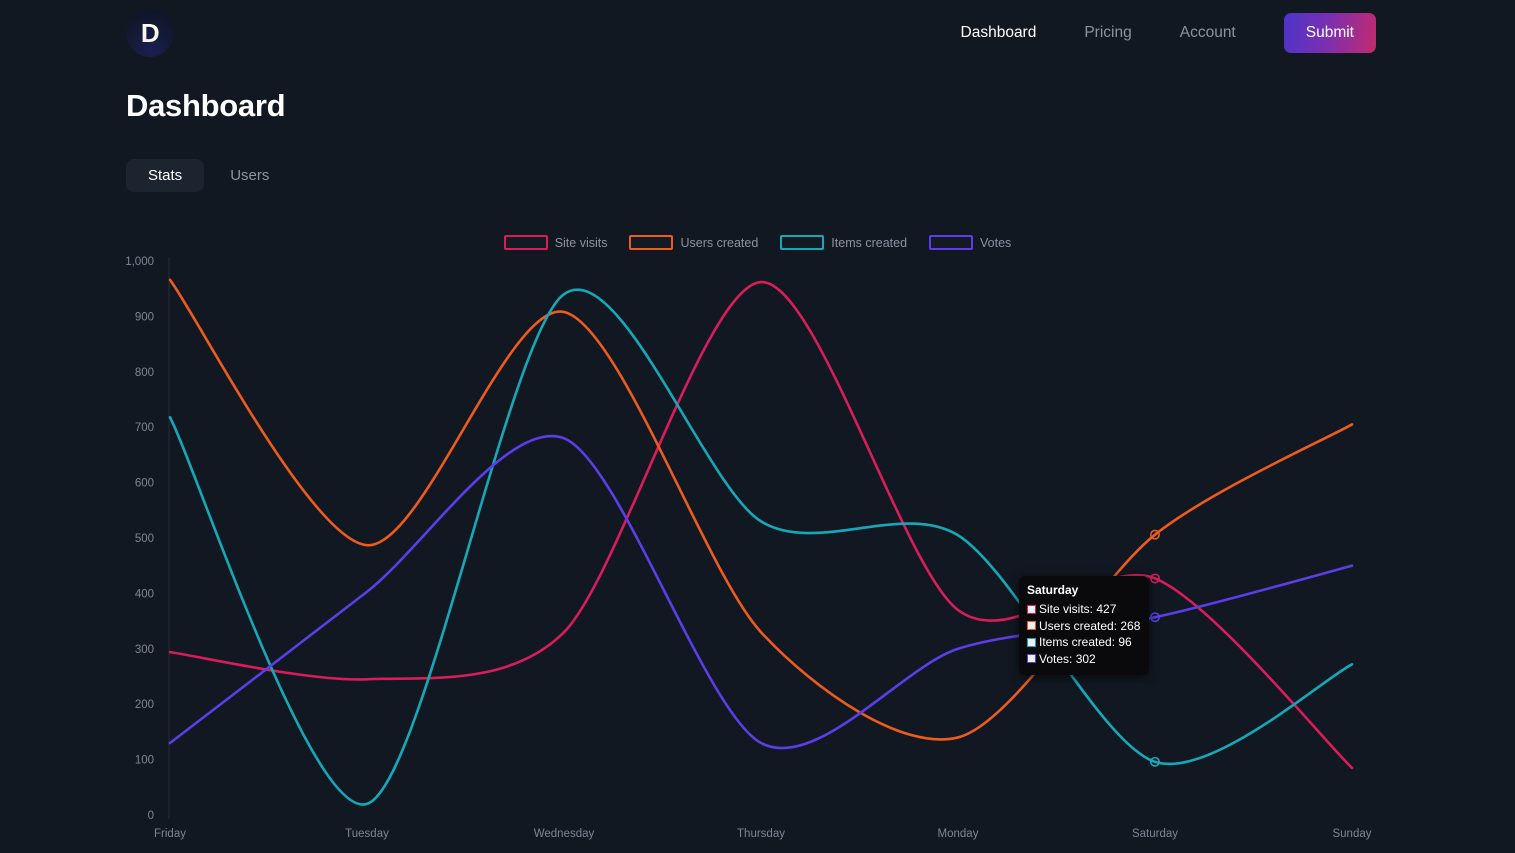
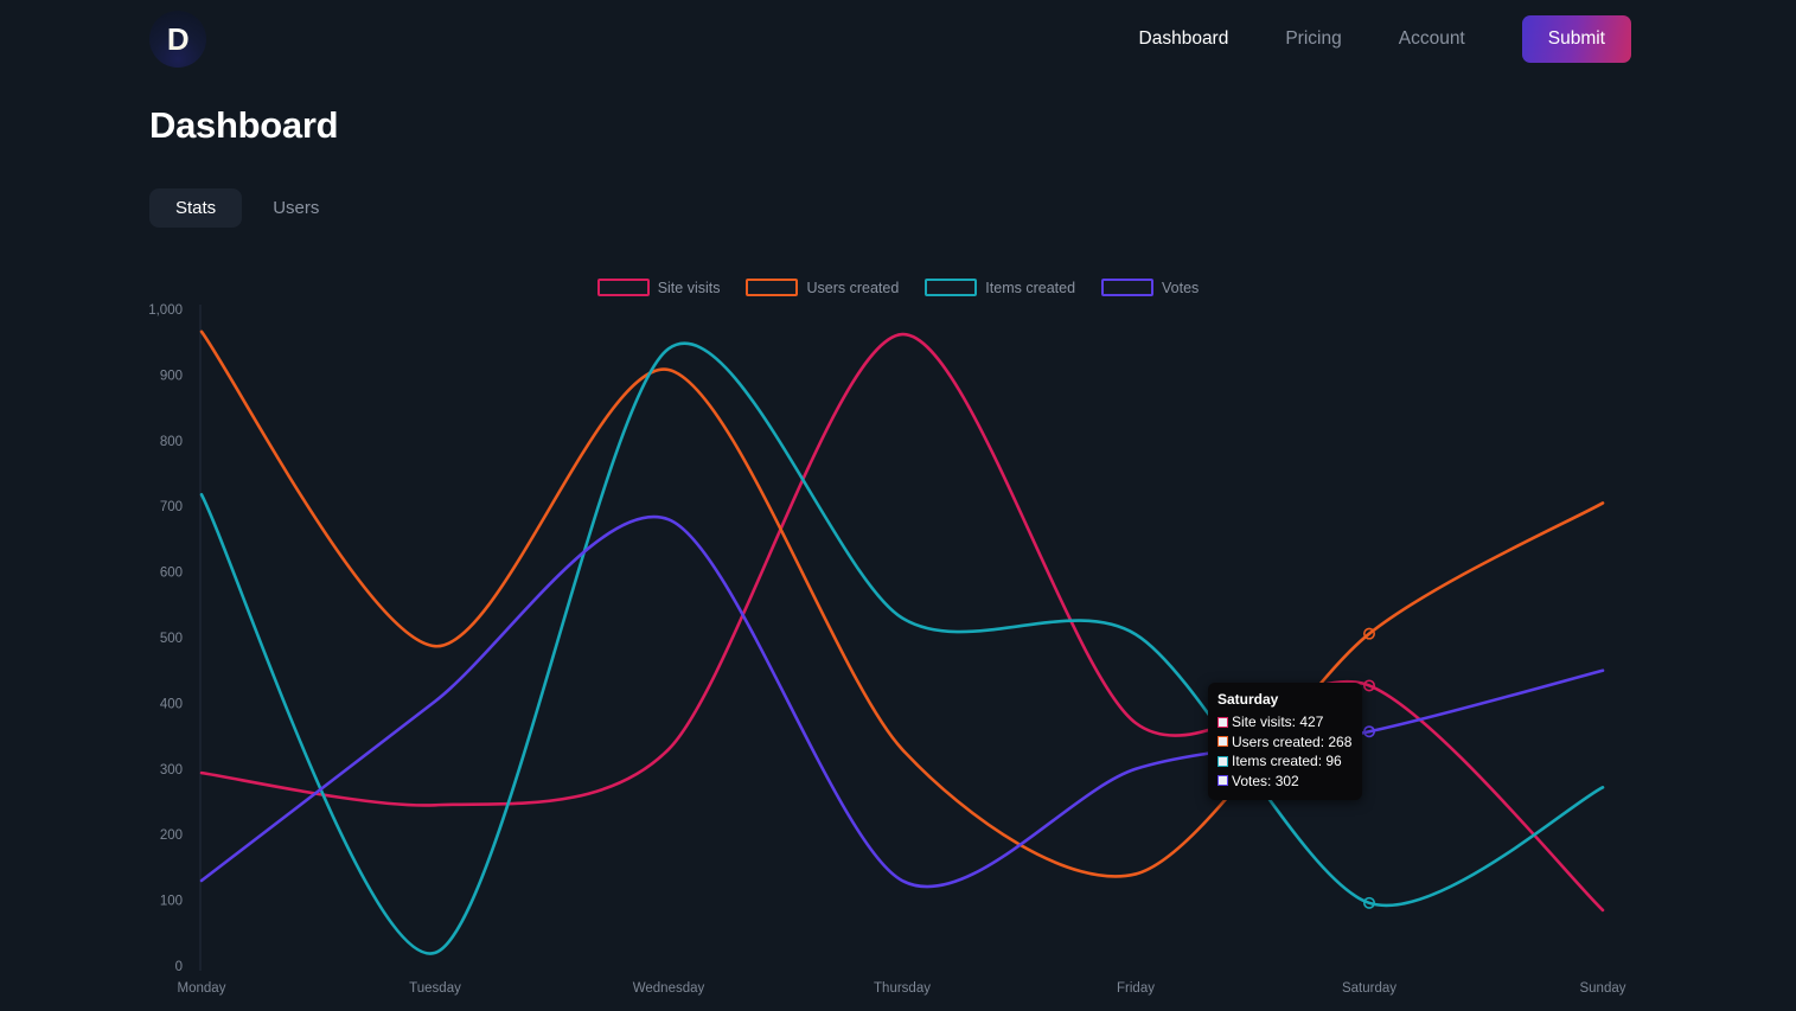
  D
  Dashboard
  Pricing
  Account
  Submit
  Dashboard
  Stats
  Users
  Site visits
  Users created
  Items created
  Votes
  1,000
  900
  800
  700
  600
  500
  400
  300
  200
  100
  0
- Friday
+ Monday
  Tuesday
  Wednesday
  Thursday
- Monday
+ Friday
  Saturday
  Sunday
  Saturday
  Site visits: 427
  Users created: 268
  Items created: 96
  Votes: 302
